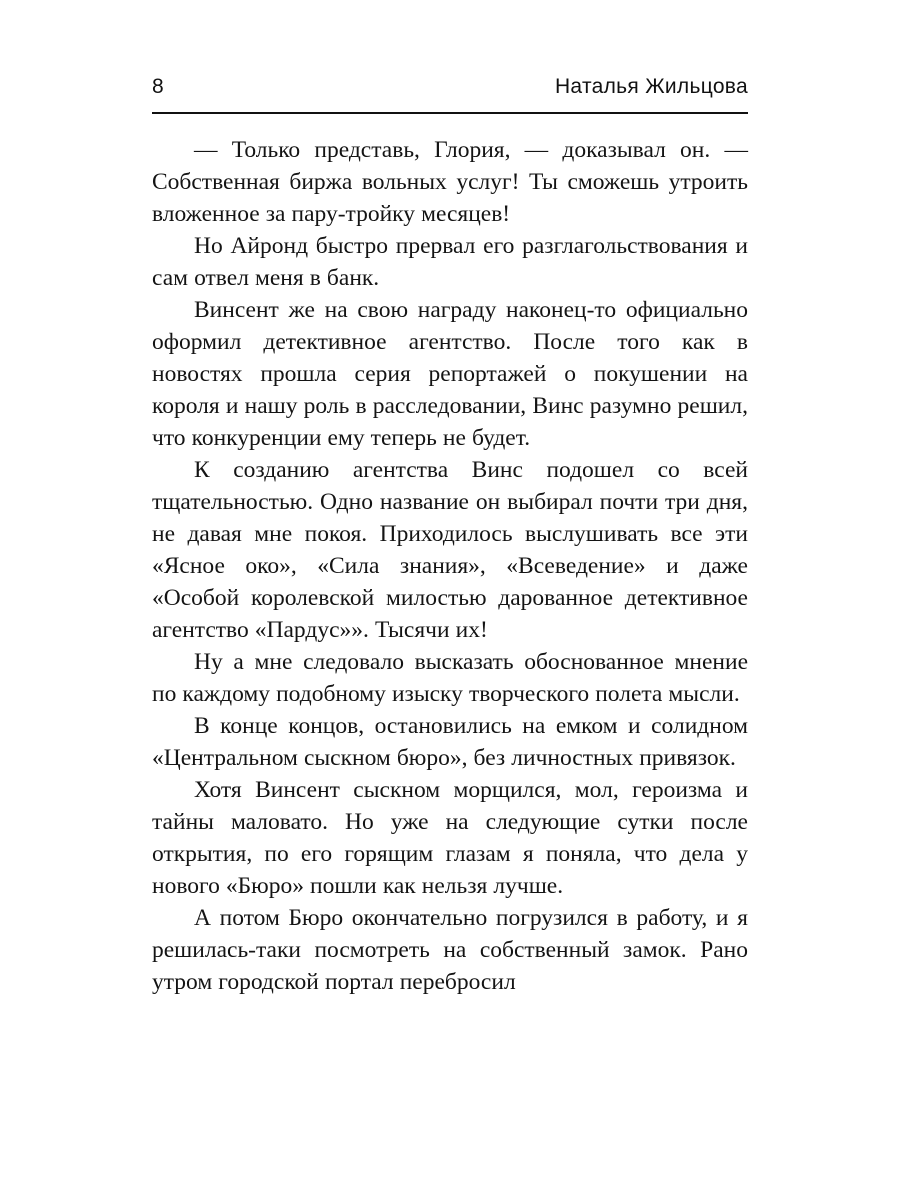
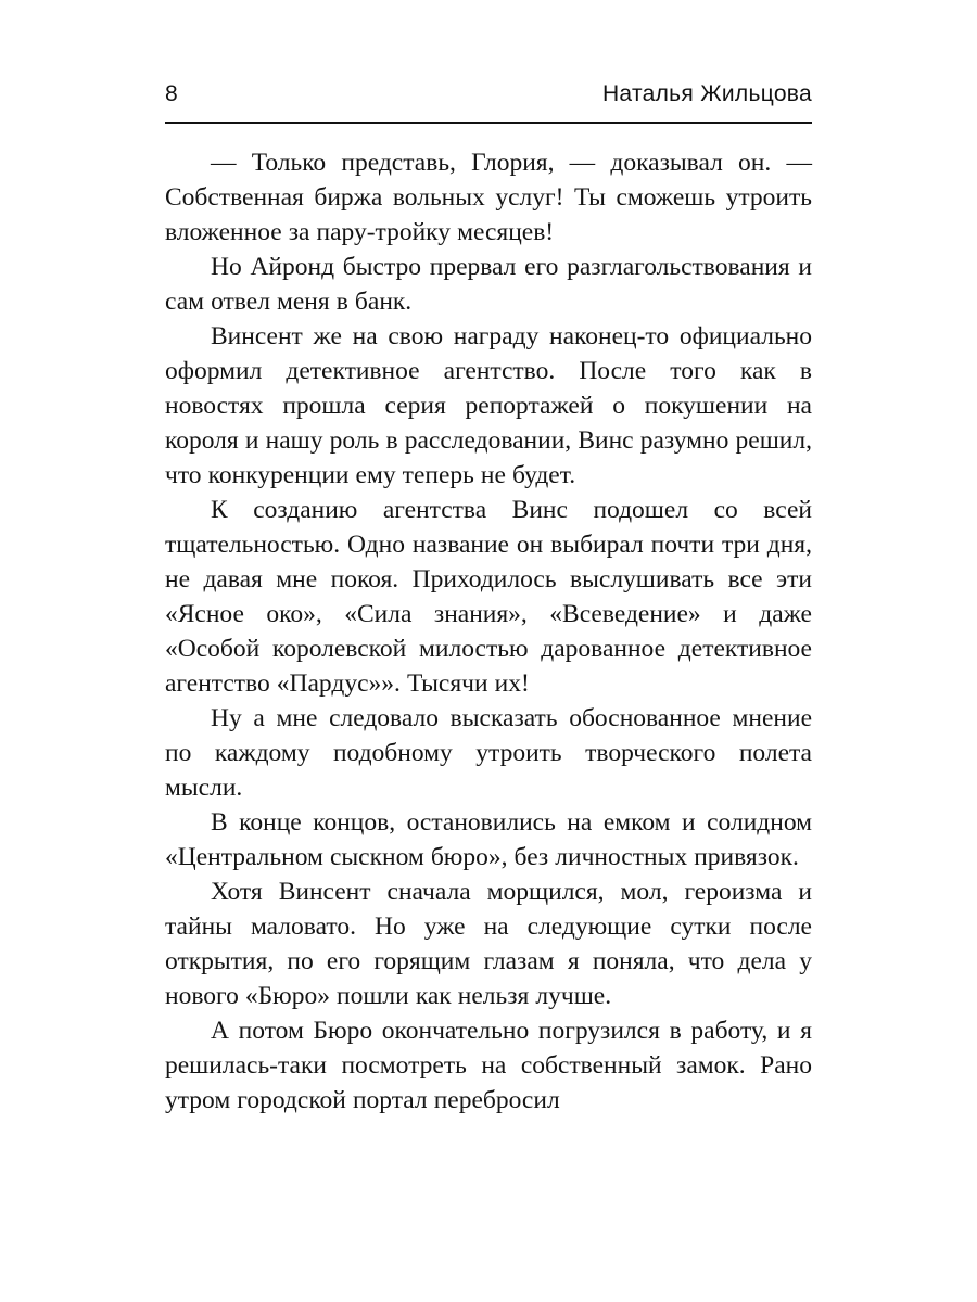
  8
  Наталья Жильцова
  — Только представь, Глория, — доказывал он. — Собственная биржа вольных услуг! Ты сможешь утроить вложенное за пару-тройку месяцев!
  Но Айронд быстро прервал его разглагольствования и сам отвел меня в банк.
  Винсент же на свою награду наконец-то официально оформил детективное агентство. После того как в новостях прошла серия репортажей о покушении на короля и нашу роль в расследовании, Винс разумно решил, что конкуренции ему теперь не будет.
  К созданию агентства Винс подошел со всей тщательностью. Одно название он выбирал почти три дня, не давая мне покоя. Приходилось выслушивать все эти «Ясное око», «Сила знания», «Всеведение» и даже «Особой королевской милостью дарованное детективное агентство «Пардус»». Тысячи их!
- Ну а мне следовало высказать обоснованное мнение по каждому подобному изыску творческого полета мысли.
+ Ну а мне следовало высказать обоснованное мнение по каждому подобному утроить творческого полета мысли.
  В конце концов, остановились на емком и солидном «Центральном сыскном бюро», без личностных привязок.
- Хотя Винсент сыскном морщился, мол, героизма и тайны маловато. Но уже на следующие сутки после открытия, по его горящим глазам я поняла, что дела у нового «Бюро» пошли как нельзя лучше.
+ Хотя Винсент сначала морщился, мол, героизма и тайны маловато. Но уже на следующие сутки после открытия, по его горящим глазам я поняла, что дела у нового «Бюро» пошли как нельзя лучше.
  А потом Бюро окончательно погрузился в работу, и я решилась-таки посмотреть на собственный замок. Рано утром городской портал перебросил
